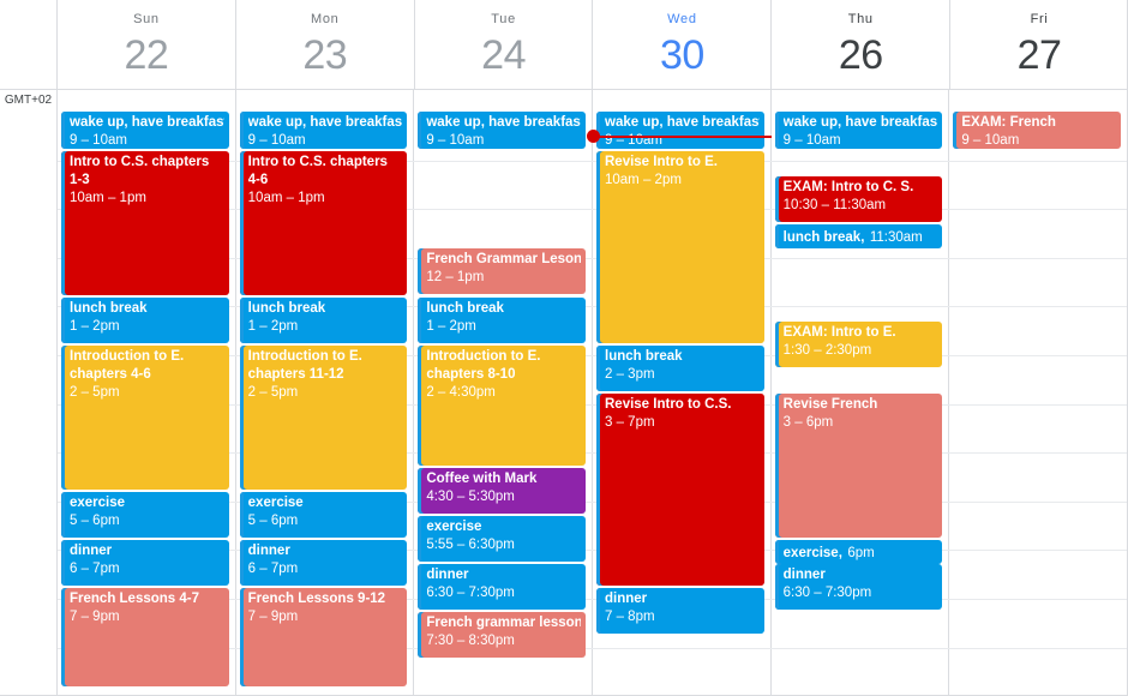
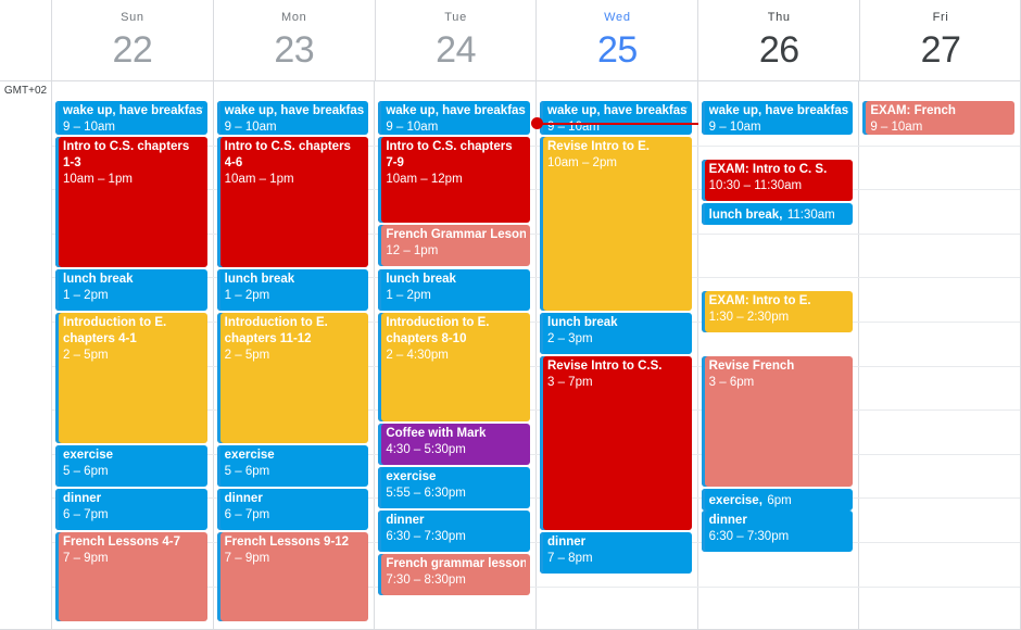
  Sun
  22
  Mon
  23
  Tue
  24
  Wed
- 30
+ 25
  Thu
  26
  Fri
  27
  GMT+02
  wake up, have breakfas
  9 – 10am
  Intro to C.S. chapters 1-3
  10am – 1pm
  lunch break
  1 – 2pm
- Introduction to E. chapters 4-6
+ Introduction to E. chapters 4-1
  2 – 5pm
  exercise
  5 – 6pm
  dinner
  6 – 7pm
  French Lessons 4-7
  7 – 9pm
  wake up, have breakfas
  9 – 10am
  Intro to C.S. chapters 4-6
  10am – 1pm
  lunch break
  1 – 2pm
  Introduction to E. chapters 11-12
  2 – 5pm
  exercise
  5 – 6pm
  dinner
  6 – 7pm
  French Lessons 9-12
  7 – 9pm
  wake up, have breakfas
  9 – 10am
+ Intro to C.S. chapters 7-9
+ 10am – 12pm
  French Grammar Leson
  12 – 1pm
  lunch break
  1 – 2pm
  Introduction to E. chapters 8-10
  2 – 4:30pm
  Coffee with Mark
  4:30 – 5:30pm
  exercise
  5:55 – 6:30pm
  dinner
  6:30 – 7:30pm
  French grammar lesson
  7:30 – 8:30pm
  wake up, have breakfas
  9 – 10am
  Revise Intro to E.
  10am – 2pm
  lunch break
  2 – 3pm
  Revise Intro to C.S.
  3 – 7pm
  dinner
  7 – 8pm
  wake up, have breakfas
  9 – 10am
  EXAM: Intro to C. S.
  10:30 – 11:30am
  lunch break, 11:30am
  EXAM: Intro to E.
  1:30 – 2:30pm
  Revise French
  3 – 6pm
  exercise, 6pm
  dinner
  6:30 – 7:30pm
  EXAM: French
  9 – 10am
